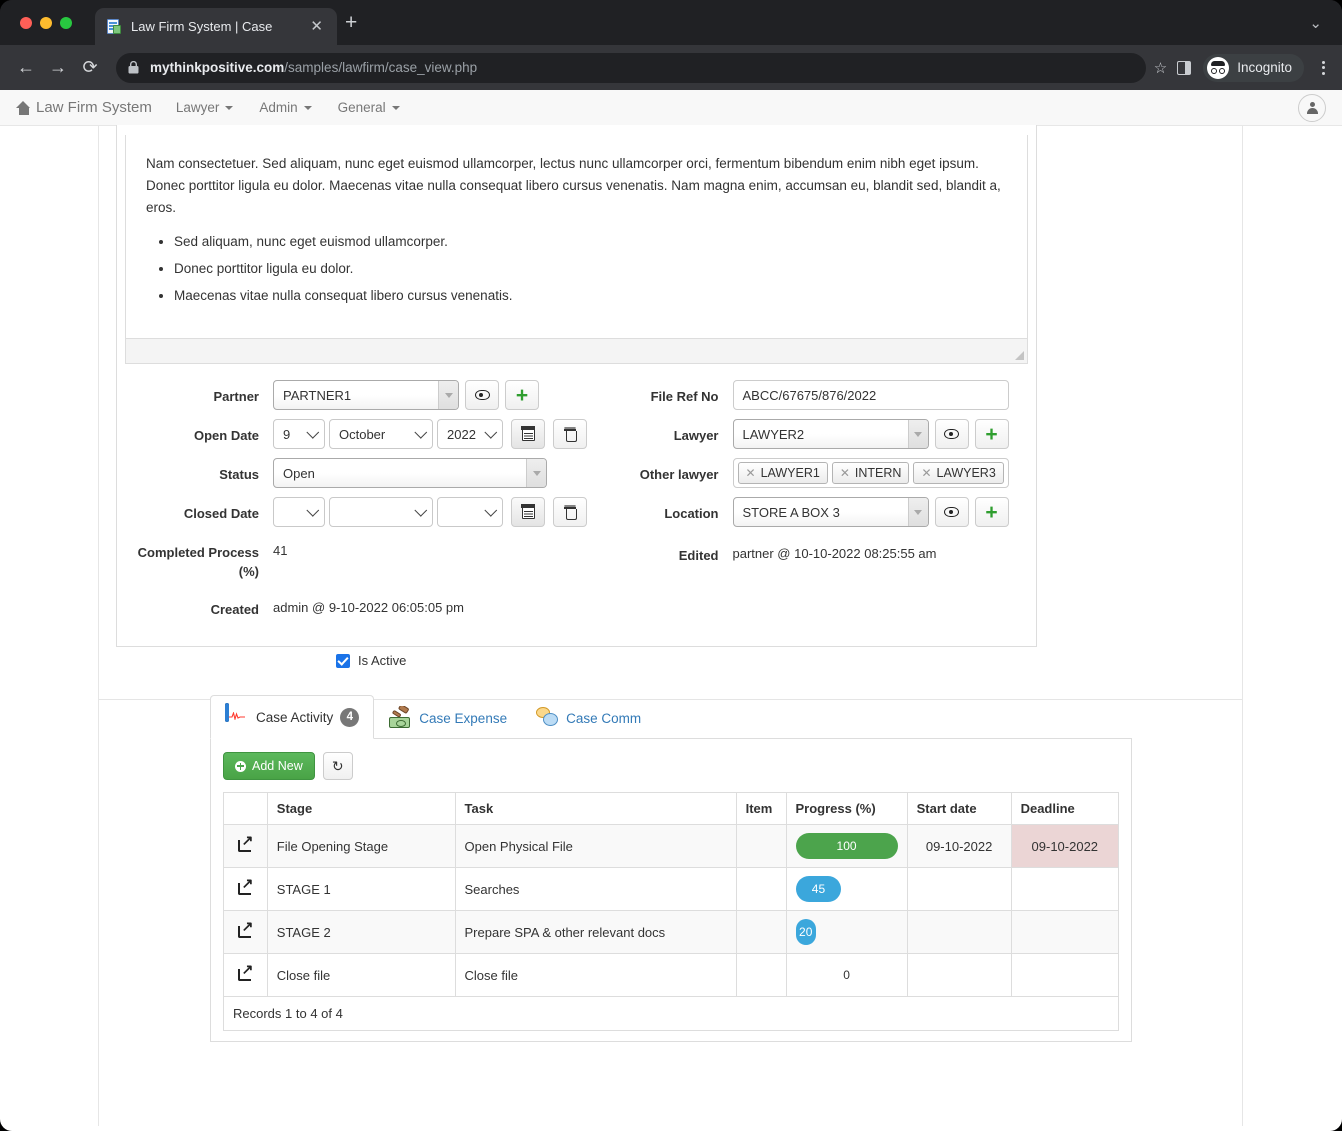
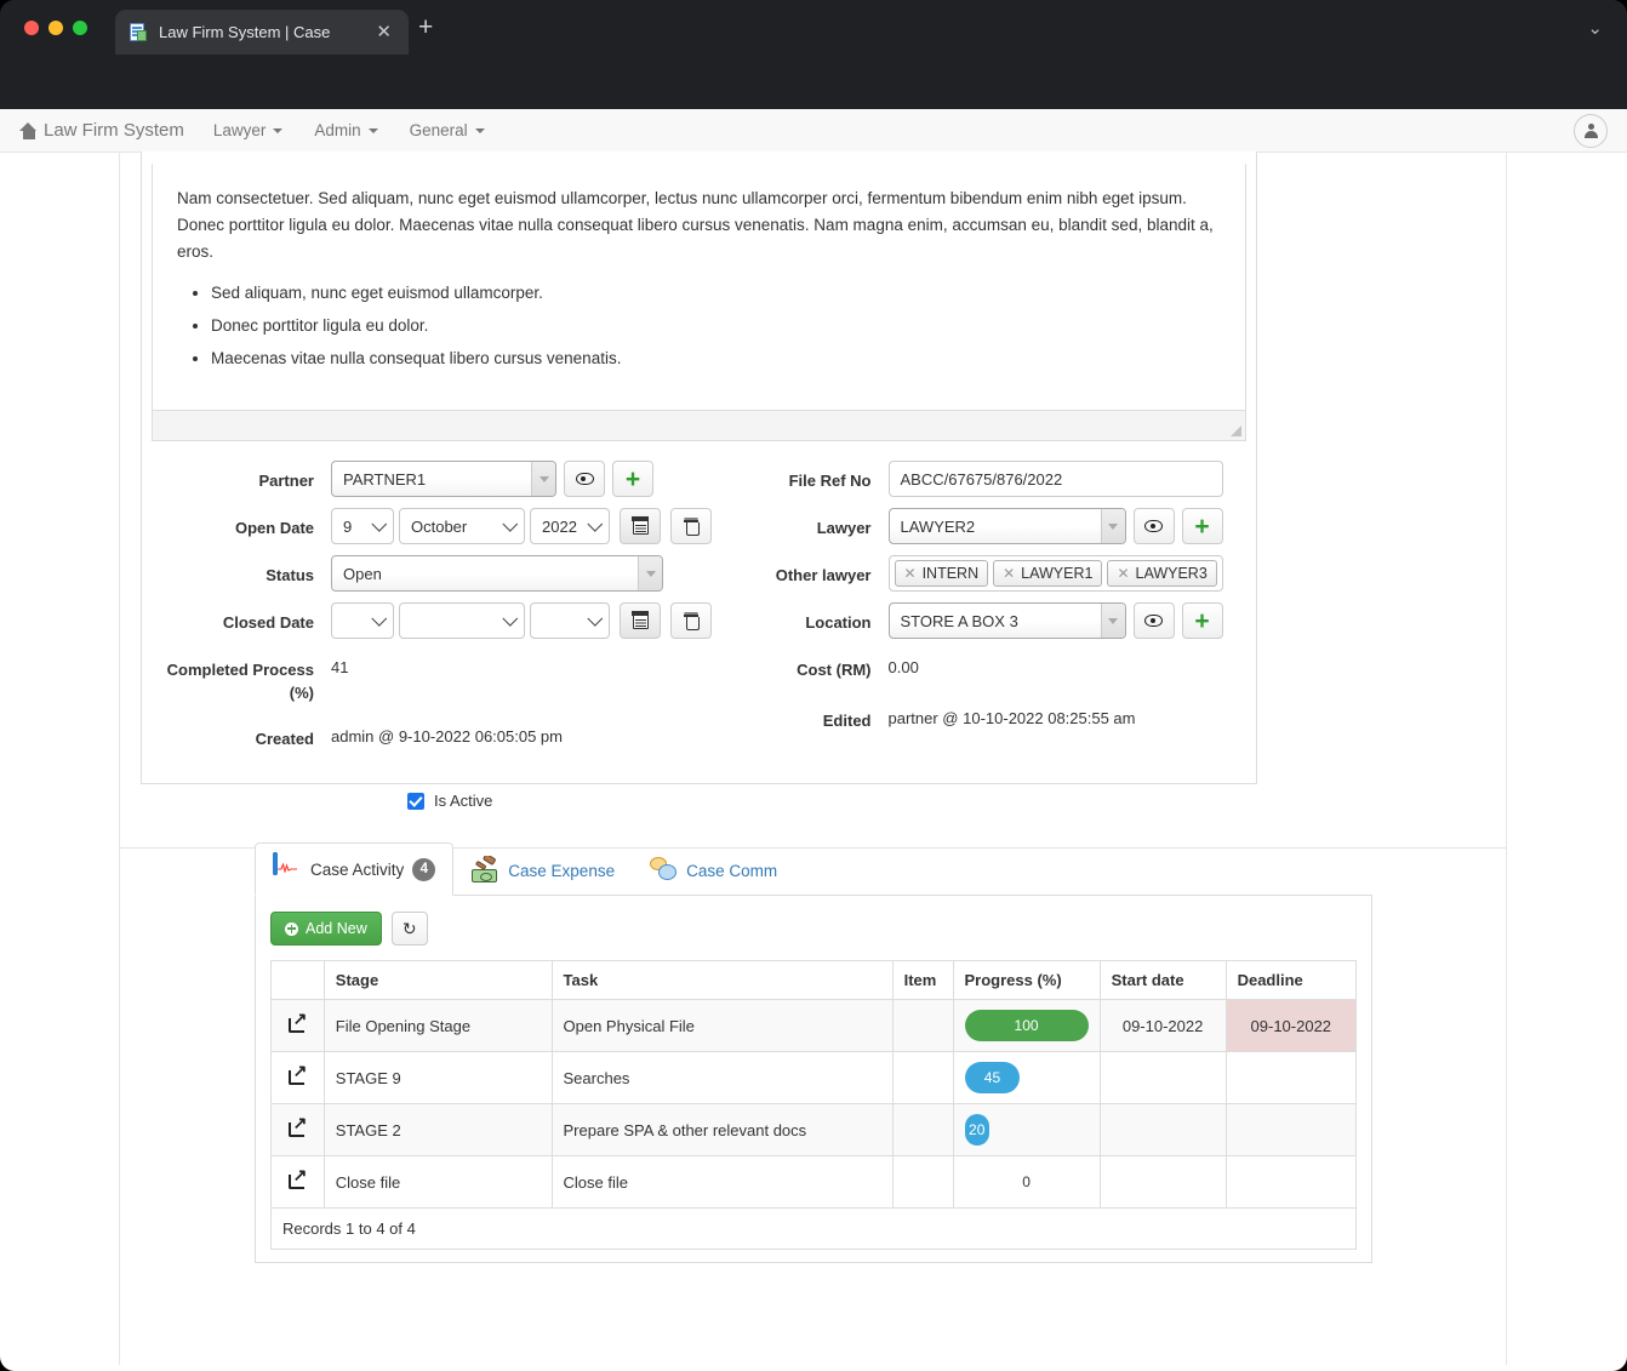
  Law Firm System | Case
  ✕
  +
  ⌄
- ←
- →
- ⟳
- mythinkpositive.com/samples/lawfirm/case_view.php
- ☆
- Incognito
  Law Firm System
  Lawyer
  Admin
  General
  Nam consectetuer. Sed aliquam, nunc eget euismod ullamcorper, lectus nunc ullamcorper orci, fermentum bibendum enim nibh eget ipsum. Donec porttitor ligula eu dolor. Maecenas vitae nulla consequat libero cursus venenatis. Nam magna enim, accumsan eu, blandit sed, blandit a, eros.
  Sed aliquam, nunc eget euismod ullamcorper.
  Donec porttitor ligula eu dolor.
  Maecenas vitae nulla consequat libero cursus venenatis.
  Partner
  PARTNER1
  +
  Open Date
  9
  October
  2022
  Status
  Open
  Closed Date
  Completed Process (%)
  41
  Created
  admin @ 9-10-2022 06:05:05 pm
  File Ref No
  ABCC/67675/876/2022
  Lawyer
  LAWYER2
  +
  Other lawyer
  ✕
- LAWYER1
+ INTERN
  ✕
- INTERN
+ LAWYER1
  ✕
  LAWYER3
  Location
  STORE A BOX 3
  +
+ Cost (RM)
+ 0.00
  Edited
  partner @ 10-10-2022 08:25:55 am
  Is Active
  Case Activity
  4
  Case Expense
  Case Comm
  Add New
  ↻
  	Stage	Task	Item	Progress (%)	Start date	Deadline
  	File Opening Stage	Open Physical File		100	09-10-2022	09-10-2022
- 	STAGE 1	Searches		45
+ 	STAGE 9	Searches		45
  	STAGE 2	Prepare SPA & other relevant docs		20
  	Close file	Close file		0
  Records 1 to 4 of 4
